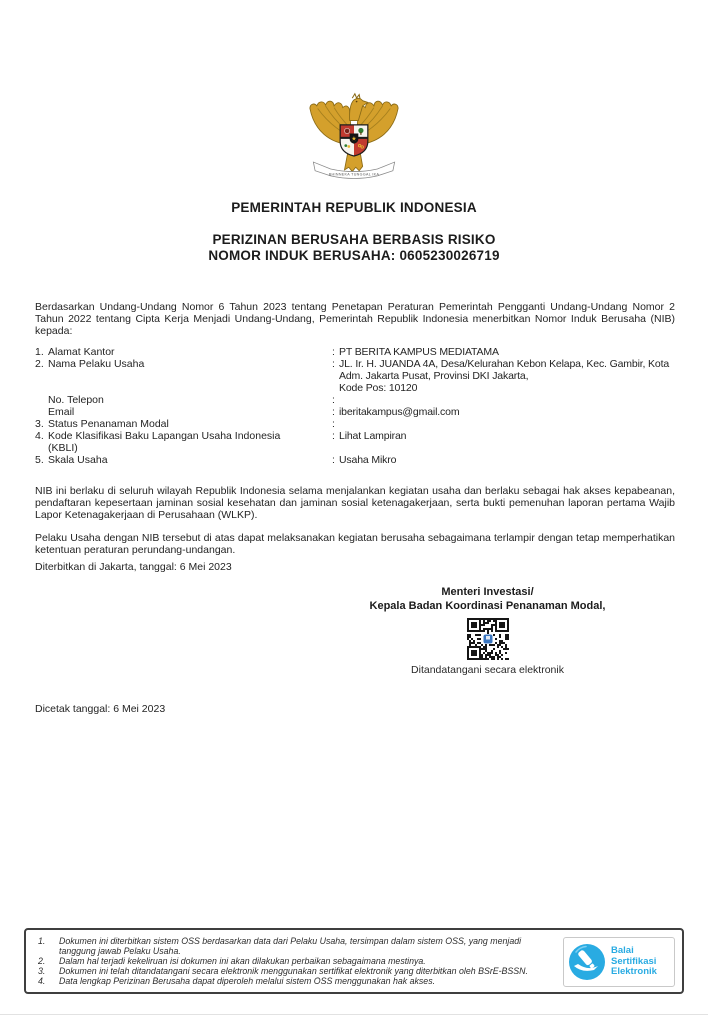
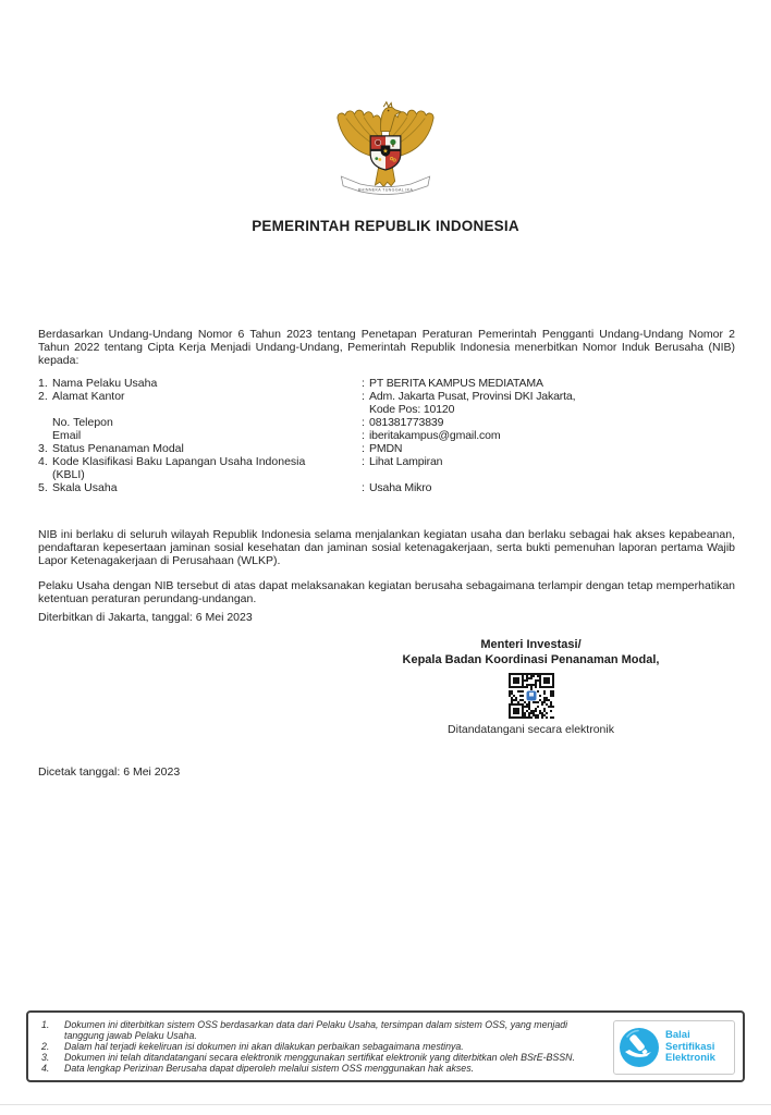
  PEMERINTAH REPUBLIK INDONESIA
- PERIZINAN BERUSAHA BERBASIS RISIKO
- NOMOR INDUK BERUSAHA: 0605230026719
  Berdasarkan Undang-Undang Nomor 6 Tahun 2023 tentang Penetapan Peraturan Pemerintah Pengganti Undang-Undang Nomor 2 Tahun 2022 tentang Cipta Kerja Menjadi Undang-Undang, Pemerintah Republik Indonesia menerbitkan Nomor Induk Berusaha (NIB) kepada:
  1.
- Alamat Kantor
+ Nama Pelaku Usaha
  :
  PT BERITA KAMPUS MEDIATAMA
  2.
- Nama Pelaku Usaha
+ Alamat Kantor
  :
- JL. Ir. H. JUANDA 4A, Desa/Kelurahan Kebon Kelapa, Kec. Gambir, Kota
  Adm. Jakarta Pusat, Provinsi DKI Jakarta,
  Kode Pos: 10120
  No. Telepon
  :
+ 081381773839
  Email
  :
  iberitakampus@gmail.com
  3.
  Status Penanaman Modal
  :
+ PMDN
  4.
  Kode Klasifikasi Baku Lapangan Usaha Indonesia
  (KBLI)
  :
  Lihat Lampiran
  5.
  Skala Usaha
  :
  Usaha Mikro
  NIB ini berlaku di seluruh wilayah Republik Indonesia selama menjalankan kegiatan usaha dan berlaku sebagai hak akses kepabeanan, pendaftaran kepesertaan jaminan sosial kesehatan dan jaminan sosial ketenagakerjaan, serta bukti pemenuhan laporan pertama Wajib Lapor Ketenagakerjaan di Perusahaan (WLKP).
  Pelaku Usaha dengan NIB tersebut di atas dapat melaksanakan kegiatan berusaha sebagaimana terlampir dengan tetap memperhatikan ketentuan peraturan perundang-undangan.
  Diterbitkan di Jakarta, tanggal: 6 Mei 2023
  Menteri Investasi/
  Kepala Badan Koordinasi Penanaman Modal,
  Ditandatangani secara elektronik
  Dicetak tanggal: 6 Mei 2023
  1.
  Dokumen ini diterbitkan sistem OSS berdasarkan data dari Pelaku Usaha, tersimpan dalam sistem OSS, yang menjadi tanggung jawab Pelaku Usaha.
  2.
  Dalam hal terjadi kekeliruan isi dokumen ini akan dilakukan perbaikan sebagaimana mestinya.
  3.
  Dokumen ini telah ditandatangani secara elektronik menggunakan sertifikat elektronik yang diterbitkan oleh BSrE-BSSN.
  4.
  Data lengkap Perizinan Berusaha dapat diperoleh melalui sistem OSS menggunakan hak akses.
  Balai
  Sertifikasi
  Elektronik
